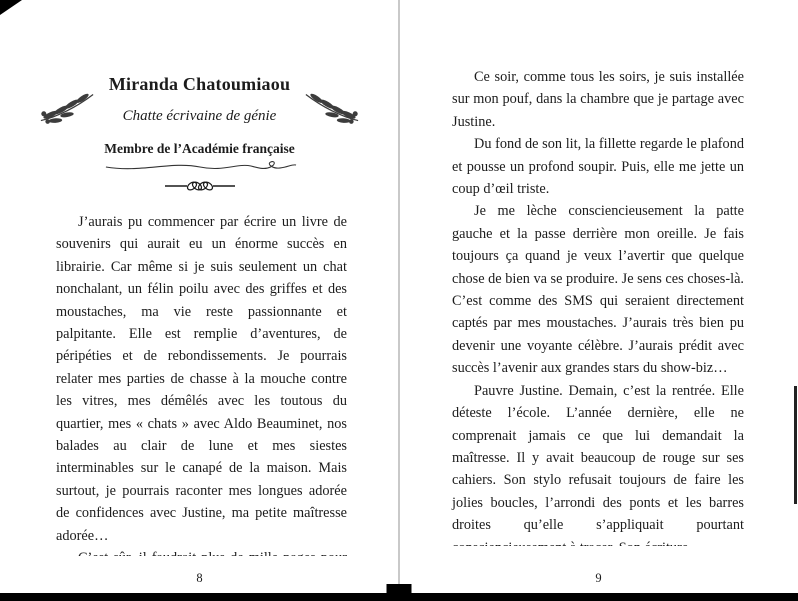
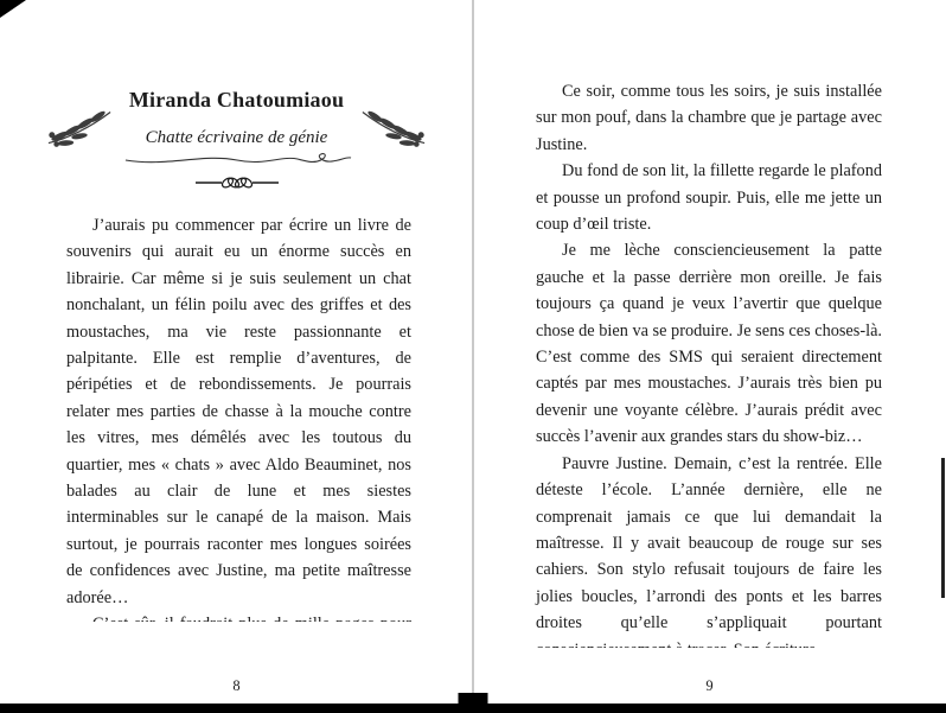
  Miranda Chatoumiaou
  Chatte écrivaine de génie
- Membre de l’Académie française
- J’aurais pu commencer par écrire un livre de souvenirs qui aurait eu un énorme succès en librairie. Car même si je suis seulement un chat nonchalant, un félin poilu avec des griffes et des moustaches, ma vie reste passionnante et palpitante. Elle est remplie d’aventures, de péripéties et de rebondissements. Je pourrais relater mes parties de chasse à la mouche contre les vitres, mes démêlés avec les toutous du quartier, mes « chats » avec Aldo Beauminet, nos balades au clair de lune et mes siestes interminables sur le canapé de la maison. Mais surtout, je pourrais raconter mes longues adorée de confidences avec Justine, ma petite maîtresse adorée…
+ J’aurais pu commencer par écrire un livre de souvenirs qui aurait eu un énorme succès en librairie. Car même si je suis seulement un chat nonchalant, un félin poilu avec des griffes et des moustaches, ma vie reste passionnante et palpitante. Elle est remplie d’aventures, de péripéties et de rebondissements. Je pourrais relater mes parties de chasse à la mouche contre les vitres, mes démêlés avec les toutous du quartier, mes « chats » avec Aldo Beauminet, nos balades au clair de lune et mes siestes interminables sur le canapé de la maison. Mais surtout, je pourrais raconter mes longues soirées de confidences avec Justine, ma petite maîtresse adorée…
  8
  Ce soir, comme tous les soirs, je suis installée sur mon pouf, dans la chambre que je partage avec Justine.
  Du fond de son lit, la fillette regarde le plafond et pousse un profond soupir. Puis, elle me jette un coup d’œil triste.
  Je me lèche consciencieusement la patte gauche et la passe derrière mon oreille. Je fais toujours ça quand je veux l’avertir que quelque chose de bien va se produire. Je sens ces choses-là. C’est comme des SMS qui seraient directement captés par mes moustaches. J’aurais très bien pu devenir une voyante célèbre. J’aurais prédit avec succès l’avenir aux grandes stars du show-biz…
  Pauvre Justine. Demain, c’est la rentrée. Elle déteste l’école. L’année dernière, elle ne comprenait jamais ce que lui demandait la maîtresse. Il y avait beaucoup de rouge sur ses cahiers. Son stylo refusait toujours de faire les jolies boucles, l’arrondi des ponts et les barres droites qu’elle s’appliquait pourtant
  9
